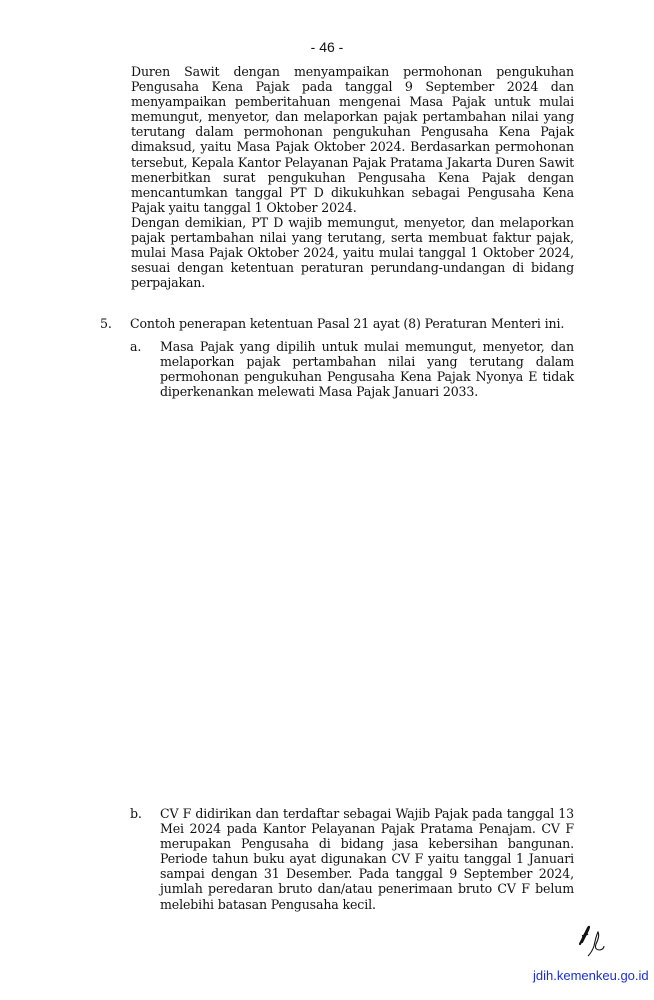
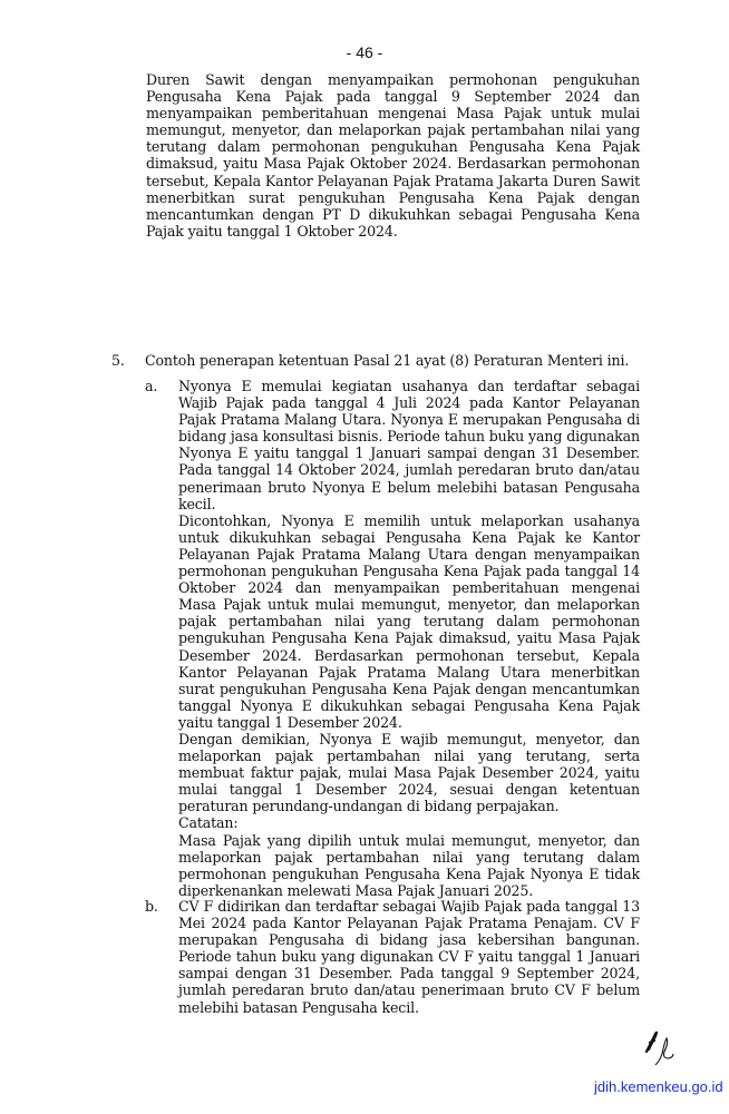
  - 46 -
- Duren Sawit dengan menyampaikan permohonan pengukuhan Pengusaha Kena Pajak pada tanggal 9 September 2024 dan menyampaikan pemberitahuan mengenai Masa Pajak untuk mulai memungut, menyetor, dan melaporkan pajak pertambahan nilai yang terutang dalam permohonan pengukuhan Pengusaha Kena Pajak dimaksud, yaitu Masa Pajak Oktober 2024. Berdasarkan permohonan tersebut, Kepala Kantor Pelayanan Pajak Pratama Jakarta Duren Sawit menerbitkan surat pengukuhan Pengusaha Kena Pajak dengan mencantumkan tanggal PT D dikukuhkan sebagai Pengusaha Kena Pajak yaitu tanggal 1 Oktober 2024.
+ Duren Sawit dengan menyampaikan permohonan pengukuhan Pengusaha Kena Pajak pada tanggal 9 September 2024 dan menyampaikan pemberitahuan mengenai Masa Pajak untuk mulai memungut, menyetor, dan melaporkan pajak pertambahan nilai yang terutang dalam permohonan pengukuhan Pengusaha Kena Pajak dimaksud, yaitu Masa Pajak Oktober 2024. Berdasarkan permohonan tersebut, Kepala Kantor Pelayanan Pajak Pratama Jakarta Duren Sawit menerbitkan surat pengukuhan Pengusaha Kena Pajak dengan mencantumkan dengan PT D dikukuhkan sebagai Pengusaha Kena Pajak yaitu tanggal 1 Oktober 2024.
- Dengan demikian, PT D wajib memungut, menyetor, dan melaporkan pajak pertambahan nilai yang terutang, serta membuat faktur pajak, mulai Masa Pajak Oktober 2024, yaitu mulai tanggal 1 Oktober 2024, sesuai dengan ketentuan peraturan perundang-undangan di bidang perpajakan.
  5.
  Contoh penerapan ketentuan Pasal 21 ayat (8) Peraturan Menteri ini.
  a.
+ Nyonya E memulai kegiatan usahanya dan terdaftar sebagai Wajib Pajak pada tanggal 4 Juli 2024 pada Kantor Pelayanan Pajak Pratama Malang Utara. Nyonya E merupakan Pengusaha di bidang jasa konsultasi bisnis. Periode tahun buku yang digunakan Nyonya E yaitu tanggal 1 Januari sampai dengan 31 Desember. Pada tanggal 14 Oktober 2024, jumlah peredaran bruto dan/atau penerimaan bruto Nyonya E belum melebihi batasan Pengusaha kecil.
+ Dicontohkan, Nyonya E memilih untuk melaporkan usahanya untuk dikukuhkan sebagai Pengusaha Kena Pajak ke Kantor Pelayanan Pajak Pratama Malang Utara dengan menyampaikan permohonan pengukuhan Pengusaha Kena Pajak pada tanggal 14 Oktober 2024 dan menyampaikan pemberitahuan mengenai Masa Pajak untuk mulai memungut, menyetor, dan melaporkan pajak pertambahan nilai yang terutang dalam permohonan pengukuhan Pengusaha Kena Pajak dimaksud, yaitu Masa Pajak Desember 2024. Berdasarkan permohonan tersebut, Kepala Kantor Pelayanan Pajak Pratama Malang Utara menerbitkan surat pengukuhan Pengusaha Kena Pajak dengan mencantumkan tanggal Nyonya E dikukuhkan sebagai Pengusaha Kena Pajak yaitu tanggal 1 Desember 2024.
+ Dengan demikian, Nyonya E wajib memungut, menyetor, dan melaporkan pajak pertambahan nilai yang terutang, serta membuat faktur pajak, mulai Masa Pajak Desember 2024, yaitu mulai tanggal 1 Desember 2024, sesuai dengan ketentuan peraturan perundang-undangan di bidang perpajakan.
+ Catatan:
- Masa Pajak yang dipilih untuk mulai memungut, menyetor, dan melaporkan pajak pertambahan nilai yang terutang dalam permohonan pengukuhan Pengusaha Kena Pajak Nyonya E tidak diperkenankan melewati Masa Pajak Januari 2033.
+ Masa Pajak yang dipilih untuk mulai memungut, menyetor, dan melaporkan pajak pertambahan nilai yang terutang dalam permohonan pengukuhan Pengusaha Kena Pajak Nyonya E tidak diperkenankan melewati Masa Pajak Januari 2025.
  b.
- CV F didirikan dan terdaftar sebagai Wajib Pajak pada tanggal 13 Mei 2024 pada Kantor Pelayanan Pajak Pratama Penajam. CV F merupakan Pengusaha di bidang jasa kebersihan bangunan. Periode tahun buku ayat digunakan CV F yaitu tanggal 1 Januari sampai dengan 31 Desember. Pada tanggal 9 September 2024, jumlah peredaran bruto dan/atau penerimaan bruto CV F belum melebihi batasan Pengusaha kecil.
+ CV F didirikan dan terdaftar sebagai Wajib Pajak pada tanggal 13 Mei 2024 pada Kantor Pelayanan Pajak Pratama Penajam. CV F merupakan Pengusaha di bidang jasa kebersihan bangunan. Periode tahun buku yang digunakan CV F yaitu tanggal 1 Januari sampai dengan 31 Desember. Pada tanggal 9 September 2024, jumlah peredaran bruto dan/atau penerimaan bruto CV F belum melebihi batasan Pengusaha kecil.
  jdih.kemenkeu.go.id
